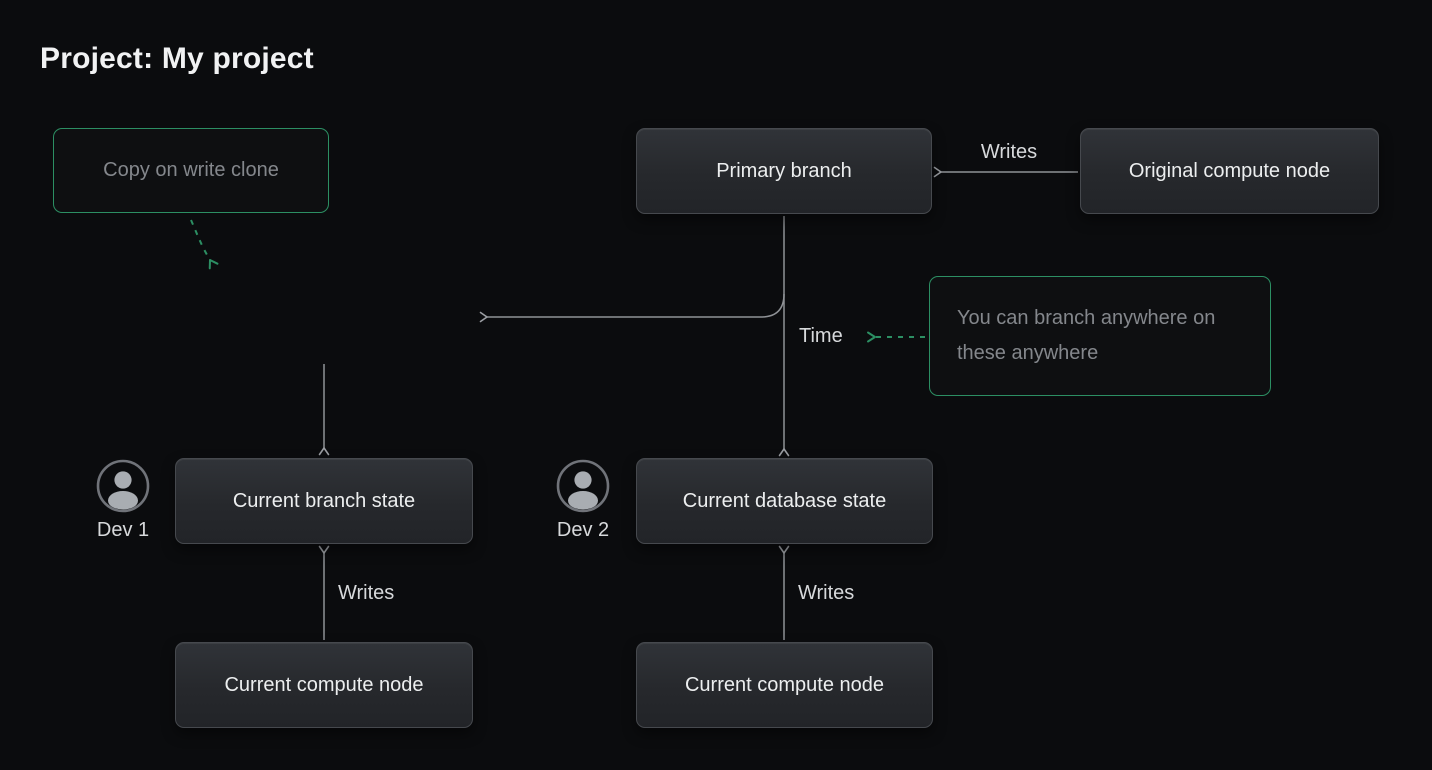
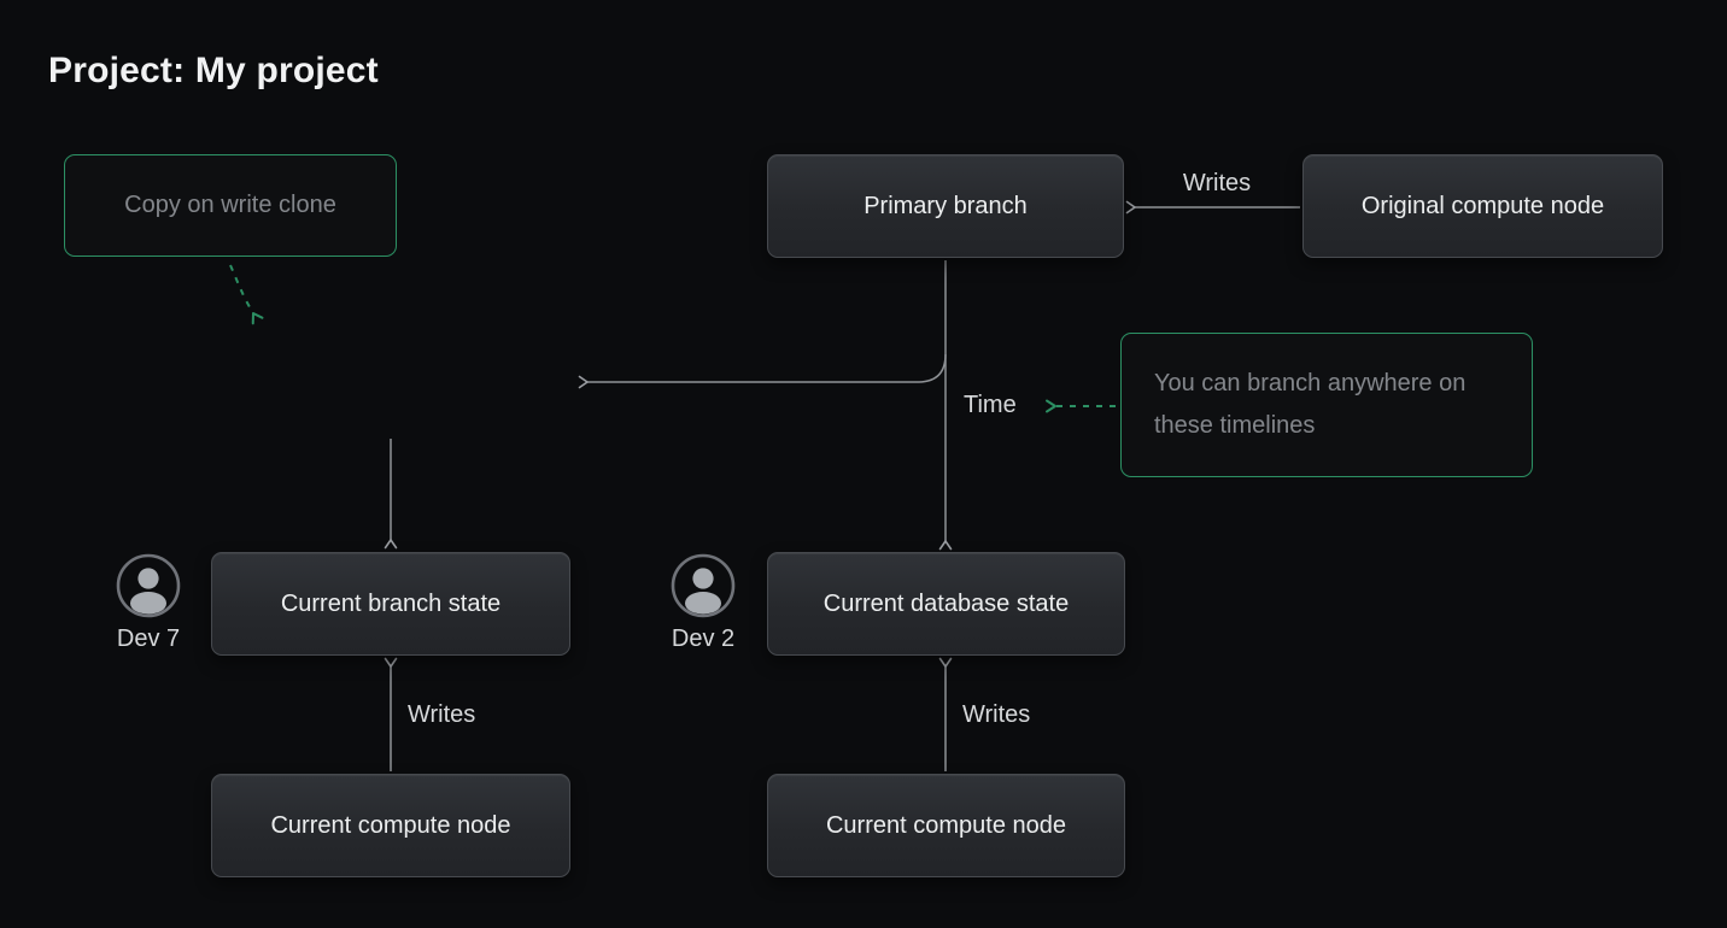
  Project: My project
  Copy on write clone
- You can branch anywhere on these anywhere
+ You can branch anywhere on these timelines
  Primary branch
  Original compute node
  Current branch state
  Current database state
  Current compute node
  Current compute node
  Writes
  Time
  Writes
  Writes
- Dev 1
+ Dev 7
  Dev 2
